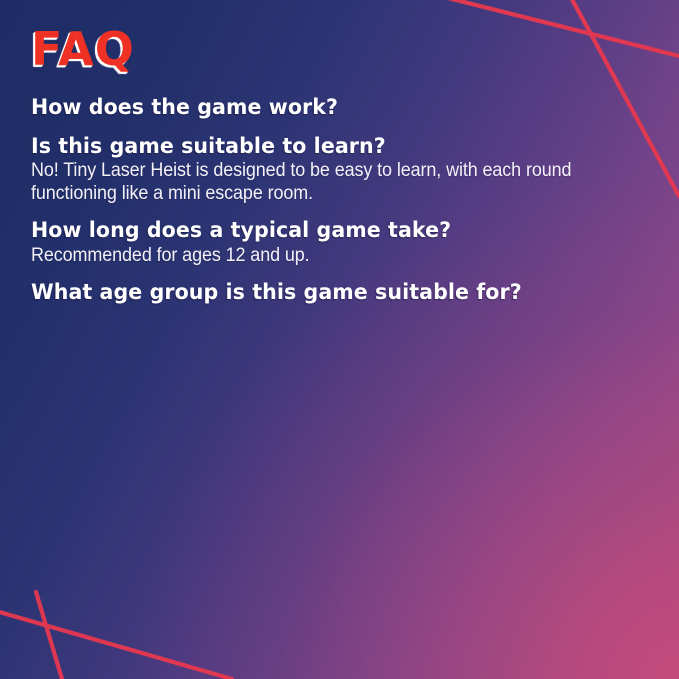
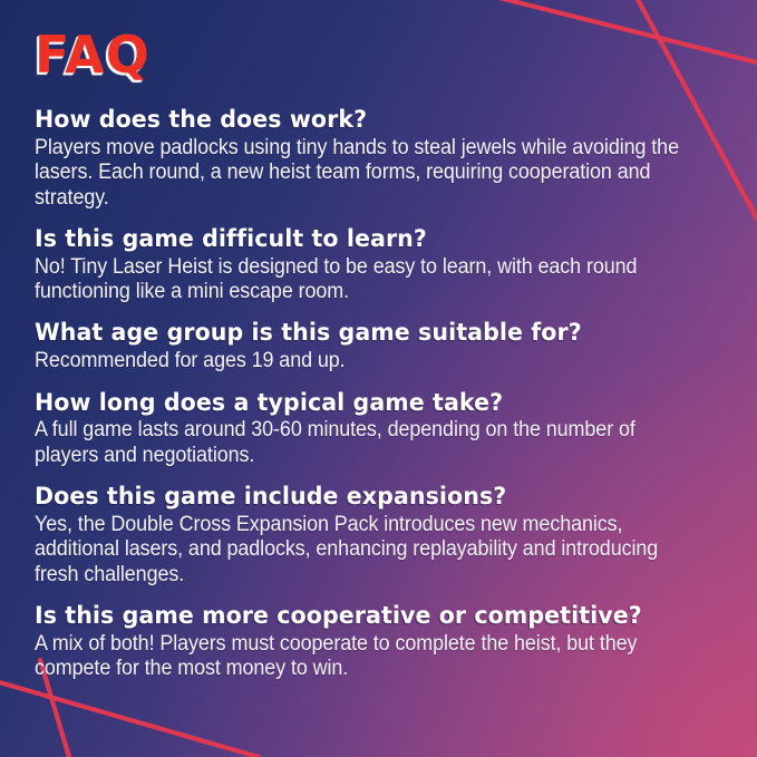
  FAQ
- How does the game work?
+ How does the does work?
+ Players move padlocks using tiny hands to steal jewels while avoiding the lasers. Each round, a new heist team forms, requiring cooperation and strategy.
- Is this game suitable to learn?
+ Is this game difficult to learn?
  No! Tiny Laser Heist is designed to be easy to learn, with each round functioning like a mini escape room.
- How long does a typical game take?
+ What age group is this game suitable for?
- Recommended for ages 12 and up.
+ Recommended for ages 19 and up.
- What age group is this game suitable for?
+ How long does a typical game take?
+ A full game lasts around 30-60 minutes, depending on the number of players and negotiations.
+ Does this game include expansions?
+ Yes, the Double Cross Expansion Pack introduces new mechanics, additional lasers, and padlocks, enhancing replayability and introducing fresh challenges.
+ Is this game more cooperative or competitive?
+ A mix of both! Players must cooperate to complete the heist, but they compete for the most money to win.
